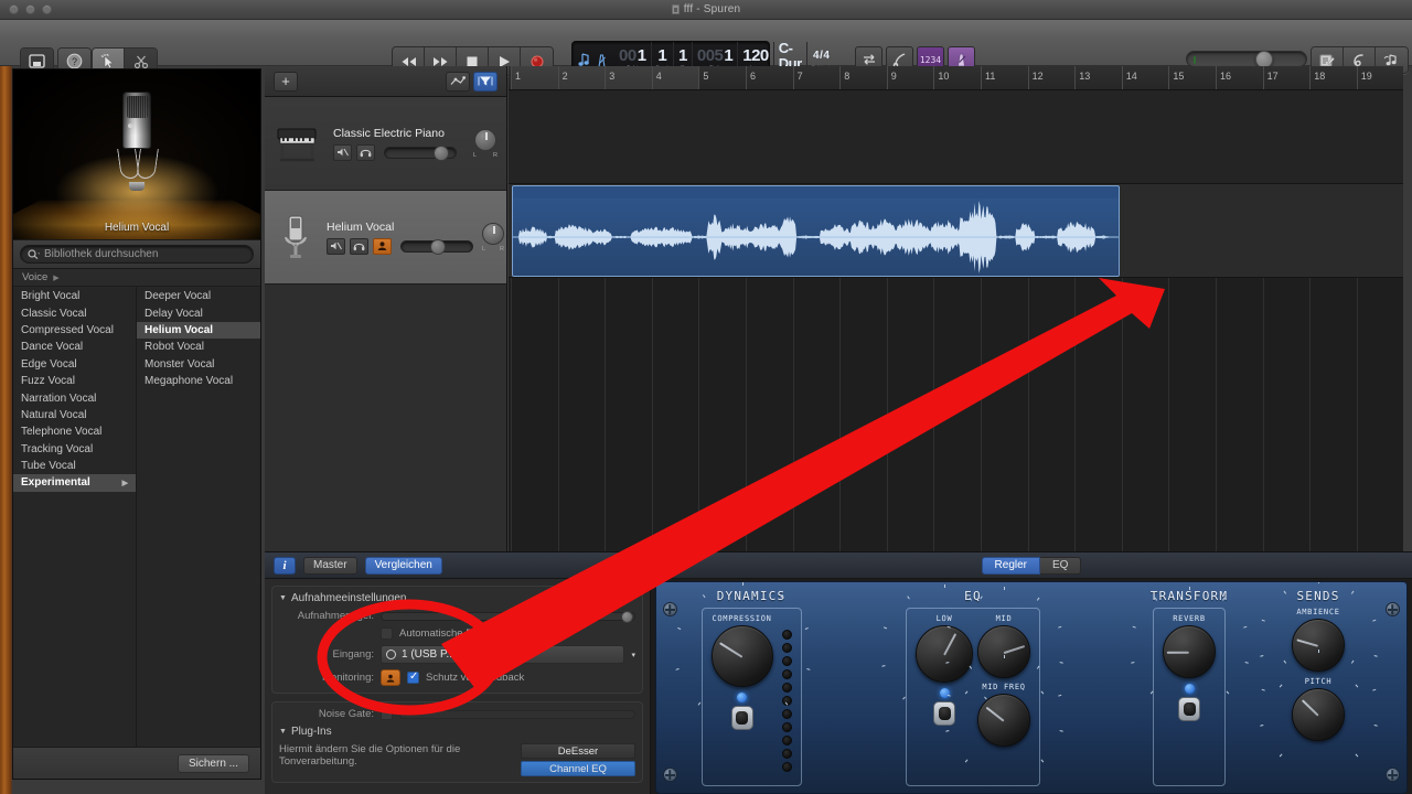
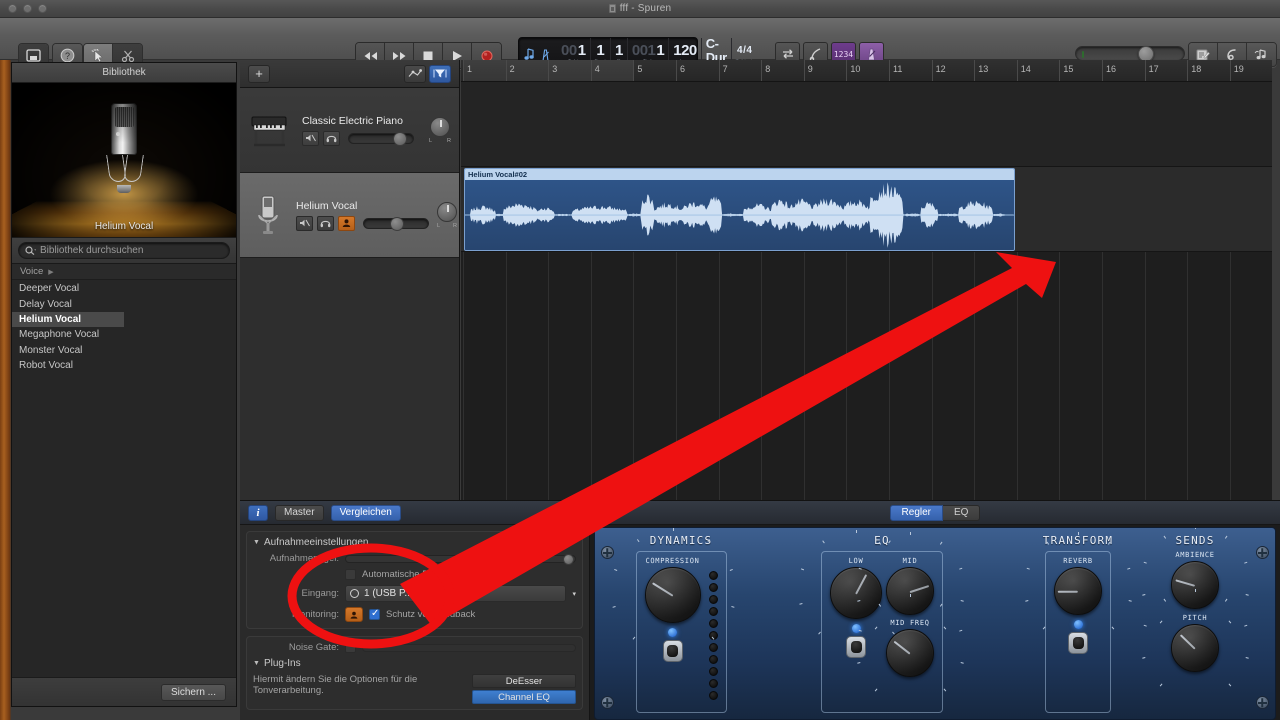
  fff - Spuren
  ?
  00
  1
  1
  1
- 005
+ 001
  1
  120
  C-Dur
  4
  /
  4
  1234
+ Bibliothek
  Helium Vocal
  Bibliothek durchsuchen
  Voice
- Bright Vocal
- Classic Vocal
- Compressed Vocal
- Dance Vocal
- Edge Vocal
- Fuzz Vocal
- Narration Vocal
- Natural Vocal
- Telephone Vocal
- Tracking Vocal
- Tube Vocal
- Experimental
  Deeper Vocal
  Delay Vocal
  Helium Vocal
- Robot Vocal
+ Megaphone Vocal
  Monster Vocal
- Megaphone Vocal
+ Robot Vocal
  Sichern ...
  +
  Classic Electric Piano
  Helium Vocal
  1
  2
  3
  4
  5
  6
  7
  8
  9
  10
  11
  12
  13
  14
  15
  16
  17
  18
  19
+ Helium Vocal#02
  i
  Master
  Vergleichen
  Aufnahmeeinstellungen
  Aufnahmel:
  Eingang:
  nitoring:
  Schutz vdback
  Noise Gate:
  Plug-Ins
  Hiermit ändern Sie die Optionen für die Tonverarbeitung.
  DeEsser
  Channel EQ
  Regler
  EQ
  DYNAMIC
  COMPRESSION
  EQ
  LOW
  MID
  MID FREQ
  RANSFOR
  REVERB
  SENDS
  AMBIENCE
  PITCH
